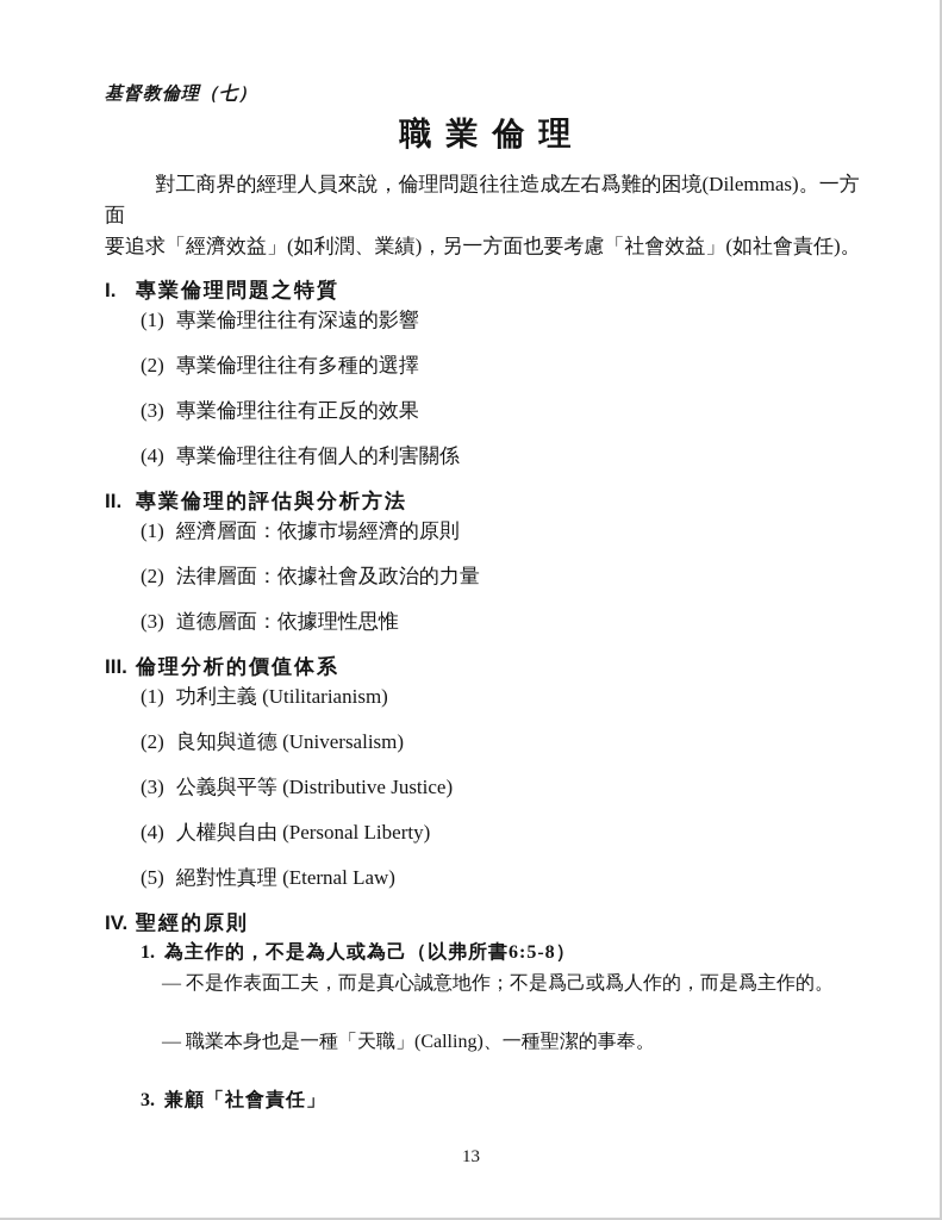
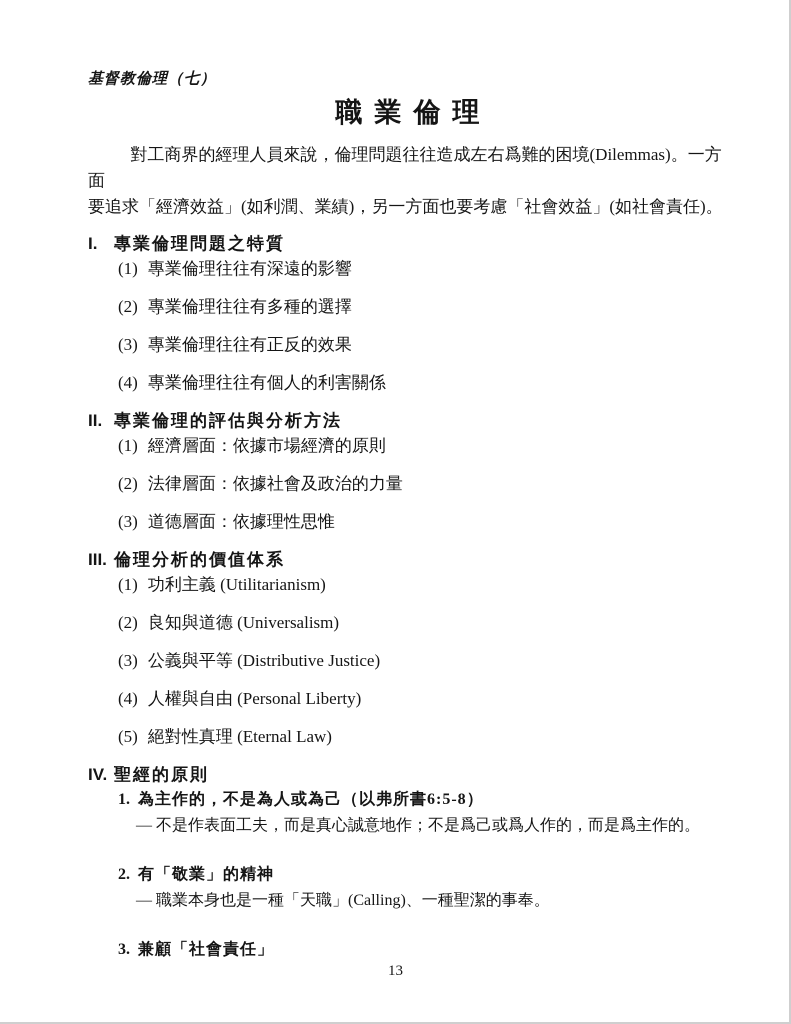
  基督教倫理（七）
  職業倫理
  對工商界的經理人員來說，倫理問題往往造成左右爲難的困境(Dilemmas)。一方面
  要追求「經濟效益」(如利潤、業績)，另一方面也要考慮「社會效益」(如社會責任)。
  I.
  專業倫理問題之特質
  (1)
  專業倫理往往有深遠的影響
  (2)
  專業倫理往往有多種的選擇
  (3)
  專業倫理往往有正反的效果
  (4)
  專業倫理往往有個人的利害關係
  II.
  專業倫理的評估與分析方法
  (1)
  經濟層面：依據市場經濟的原則
  (2)
  法律層面：依據社會及政治的力量
  (3)
  道德層面：依據理性思惟
  III.
  倫理分析的價值体系
  (1)
  功利主義 (Utilitarianism)
  (2)
  良知與道德 (Universalism)
  (3)
  公義與平等 (Distributive Justice)
  (4)
  人權與自由 (Personal Liberty)
  (5)
  絕對性真理 (Eternal Law)
  IV.
  聖經的原則
  1.
  為主作的，不是為人或為己（以弗所書6:5-8）
  — 不是作表面工夫，而是真心誠意地作；不是爲己或爲人作的，而是爲主作的。
+ 2.
+ 有「敬業」的精神
  — 職業本身也是一種「天職」(Calling)、一種聖潔的事奉。
  3.
  兼顧「社會責任」
  13
